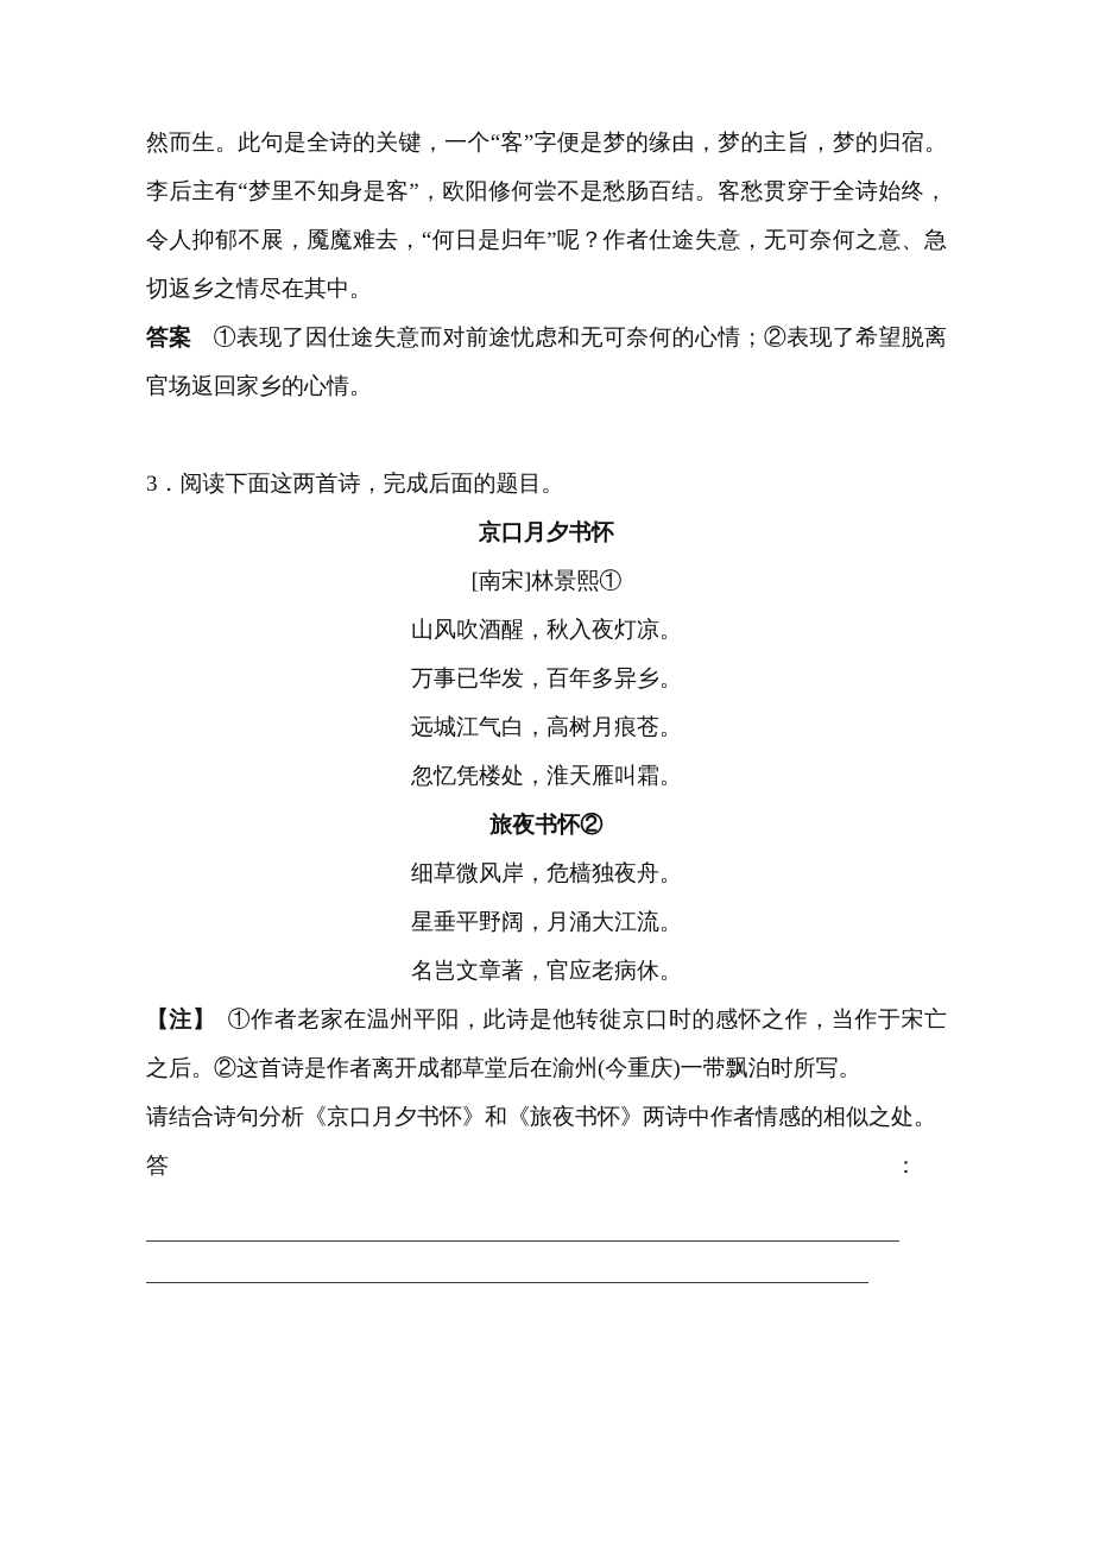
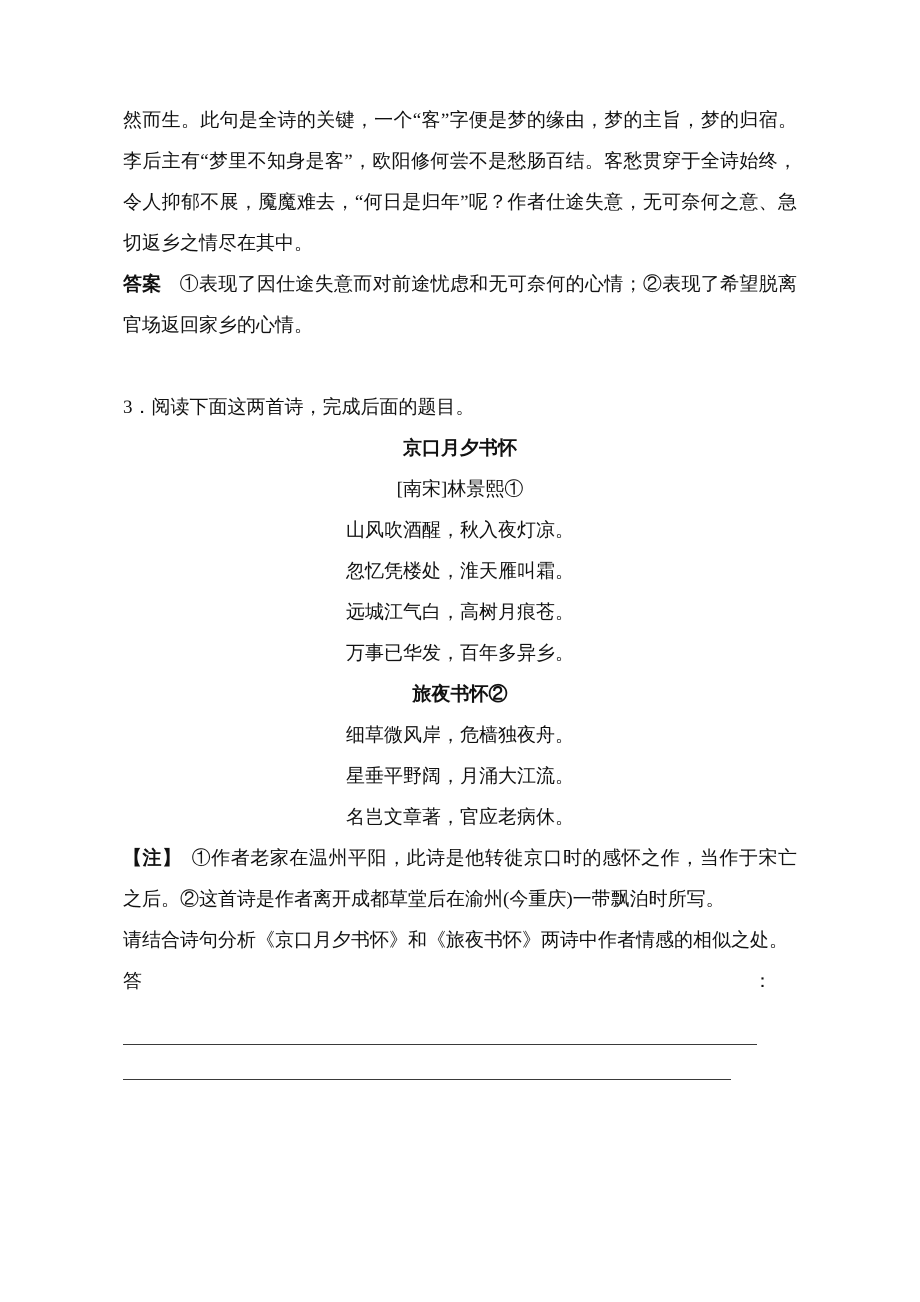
  然而生。此句是全诗的关键，一个“客”字便是梦的缘由，梦的主旨，梦的归宿。李后主有“梦里不知身是客”，欧阳修何尝不是愁肠百结。客愁贯穿于全诗始终，令人抑郁不展，魇魔难去，“何日是归年”呢？作者仕途失意，无可奈何之意、急切返乡之情尽在其中。
  答案 ①表现了因仕途失意而对前途忧虑和无可奈何的心情；②表现了希望脱离官场返回家乡的心情。
  3．阅读下面这两首诗，完成后面的题目。
  京口月夕书怀
  [南宋]林景熙①
  山风吹酒醒，秋入夜灯凉。
- 万事已华发，百年多异乡。
+ 忽忆凭楼处，淮天雁叫霜。
  远城江气白，高树月痕苍。
- 忽忆凭楼处，淮天雁叫霜。
+ 万事已华发，百年多异乡。
  旅夜书怀②
  细草微风岸，危樯独夜舟。
  星垂平野阔，月涌大江流。
  名岂文章著，官应老病休。
  【注】 ①作者老家在温州平阳，此诗是他转徙京口时的感怀之作，当作于宋亡之后。②这首诗是作者离开成都草堂后在渝州(今重庆)一带飘泊时所写。
  请结合诗句分析《京口月夕书怀》和《旅夜书怀》两诗中作者情感的相似之处。
  答
  ：
